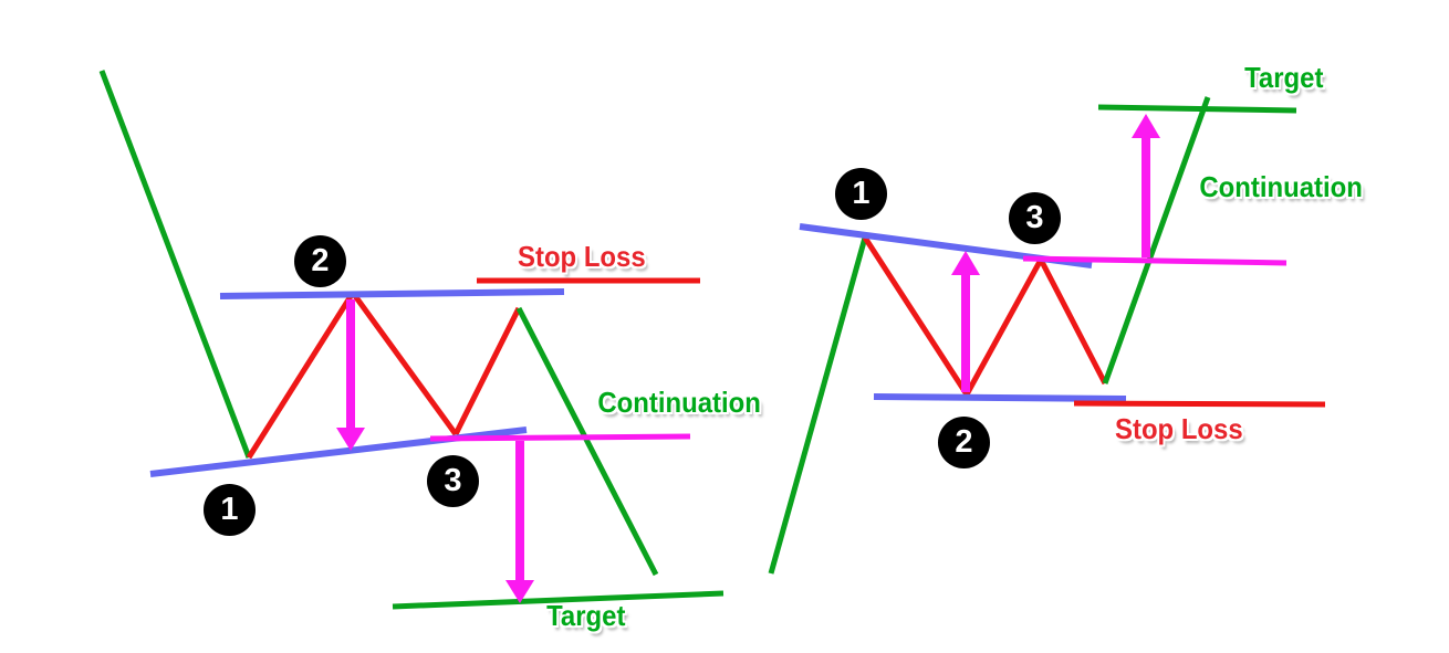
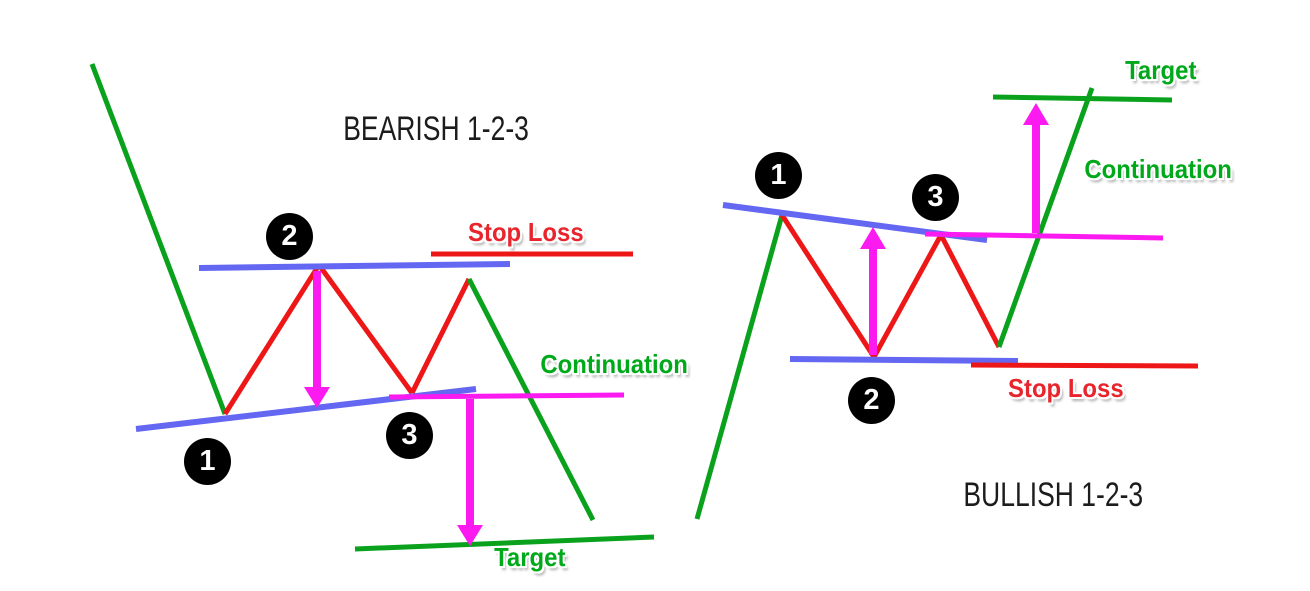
+ BEARISH 1-2-3
+ BULLISH 1-2-3
  Stop Loss
  Continuation
  Target
  Target
  Continuation
  Stop Loss
  1
  2
  3
  1
  2
  3
